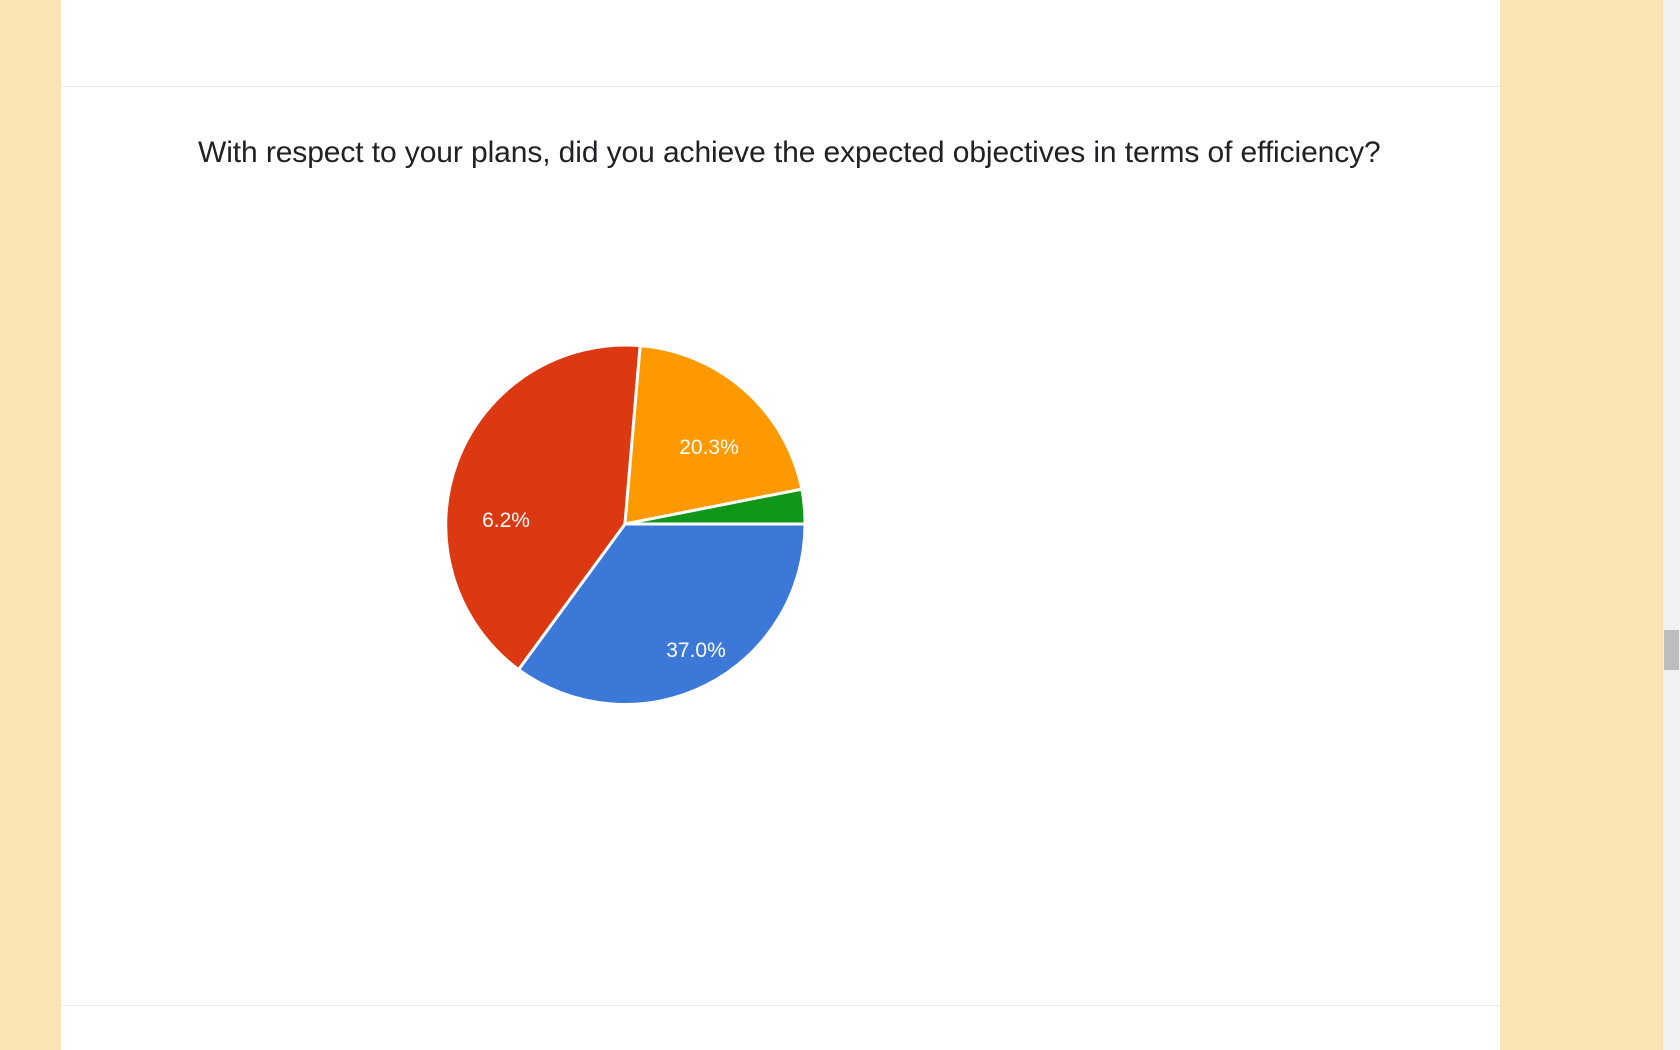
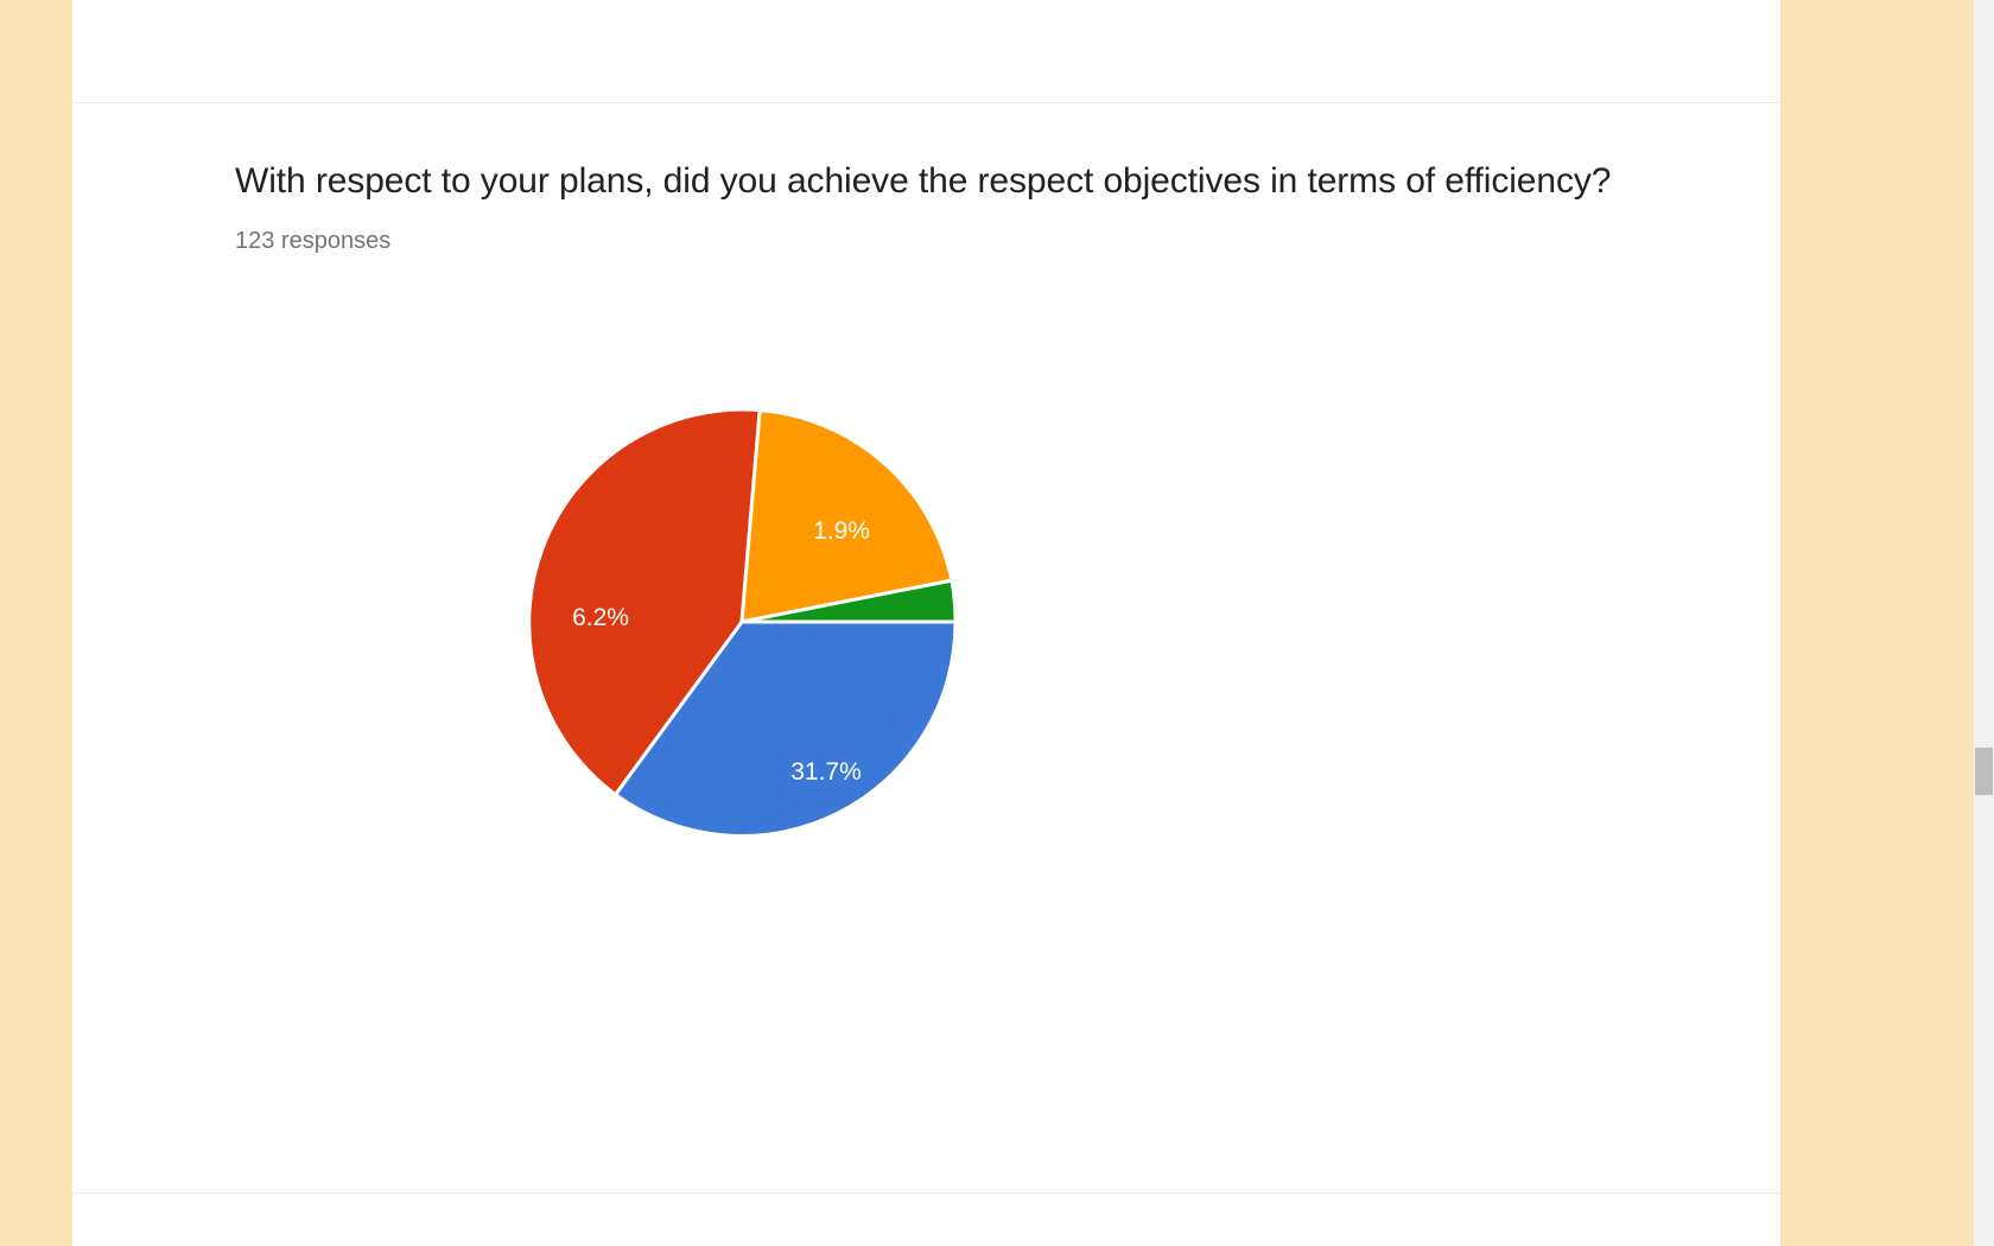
- With respect to your plans, did you achieve the expected objectives in terms of efficiency?
+ With respect to your plans, did you achieve the respect objectives in terms of efficiency?
+ 123 responses
- 37.0%
+ 31.7%
  6.2%
- 20.3%
+ 1.9%
